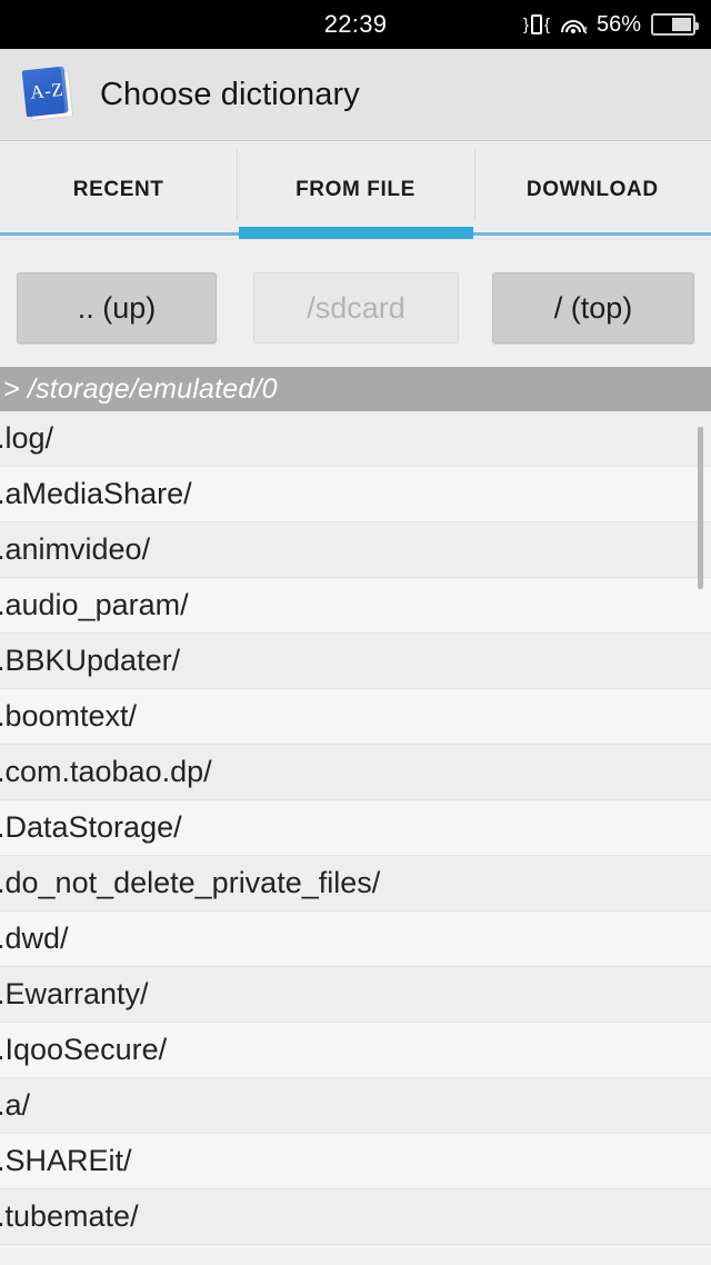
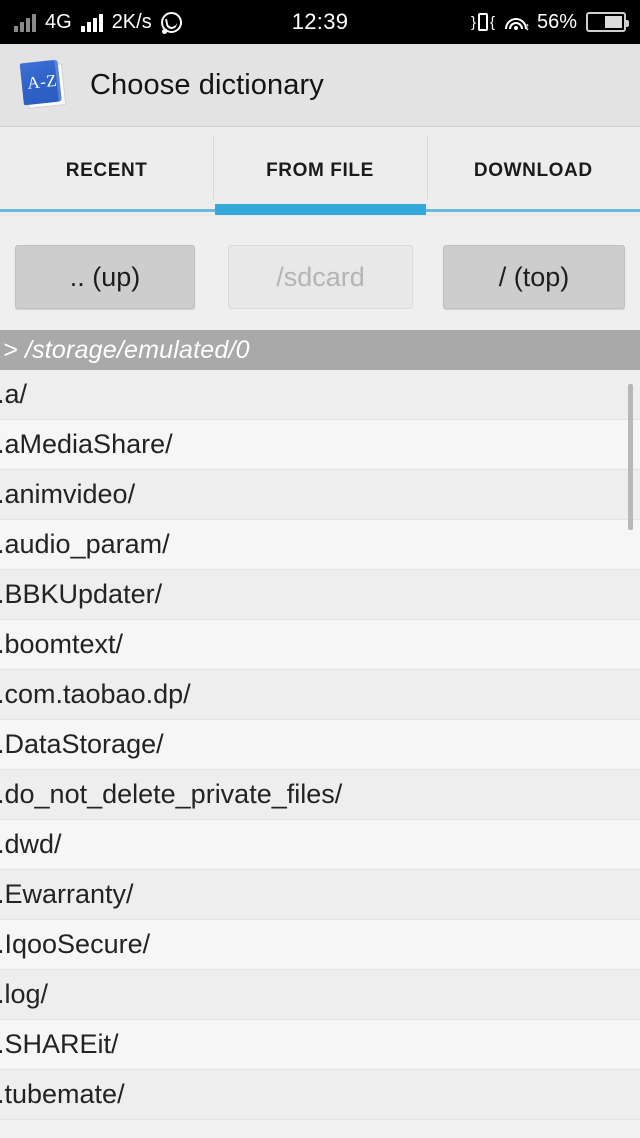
+ 4G
+ 2K/s
- 22:39
+ 12:39
  }
  {
  ↕
  56%
  Choose dictionary
  RECENT
  FROM FILE
  DOWNLOAD
  .. (up)
  /sdcard
  / (top)
  > /storage/emulated/0
- .log/
+ .a/
  .aMediaShare/
  .animvideo/
  .audio_param/
  .BBKUpdater/
  .boomtext/
  .com.taobao.dp/
  .DataStorage/
  .do_not_delete_private_files/
  .dwd/
  .Ewarranty/
  .IqooSecure/
- .a/
+ .log/
  .SHAREit/
  .tubemate/
